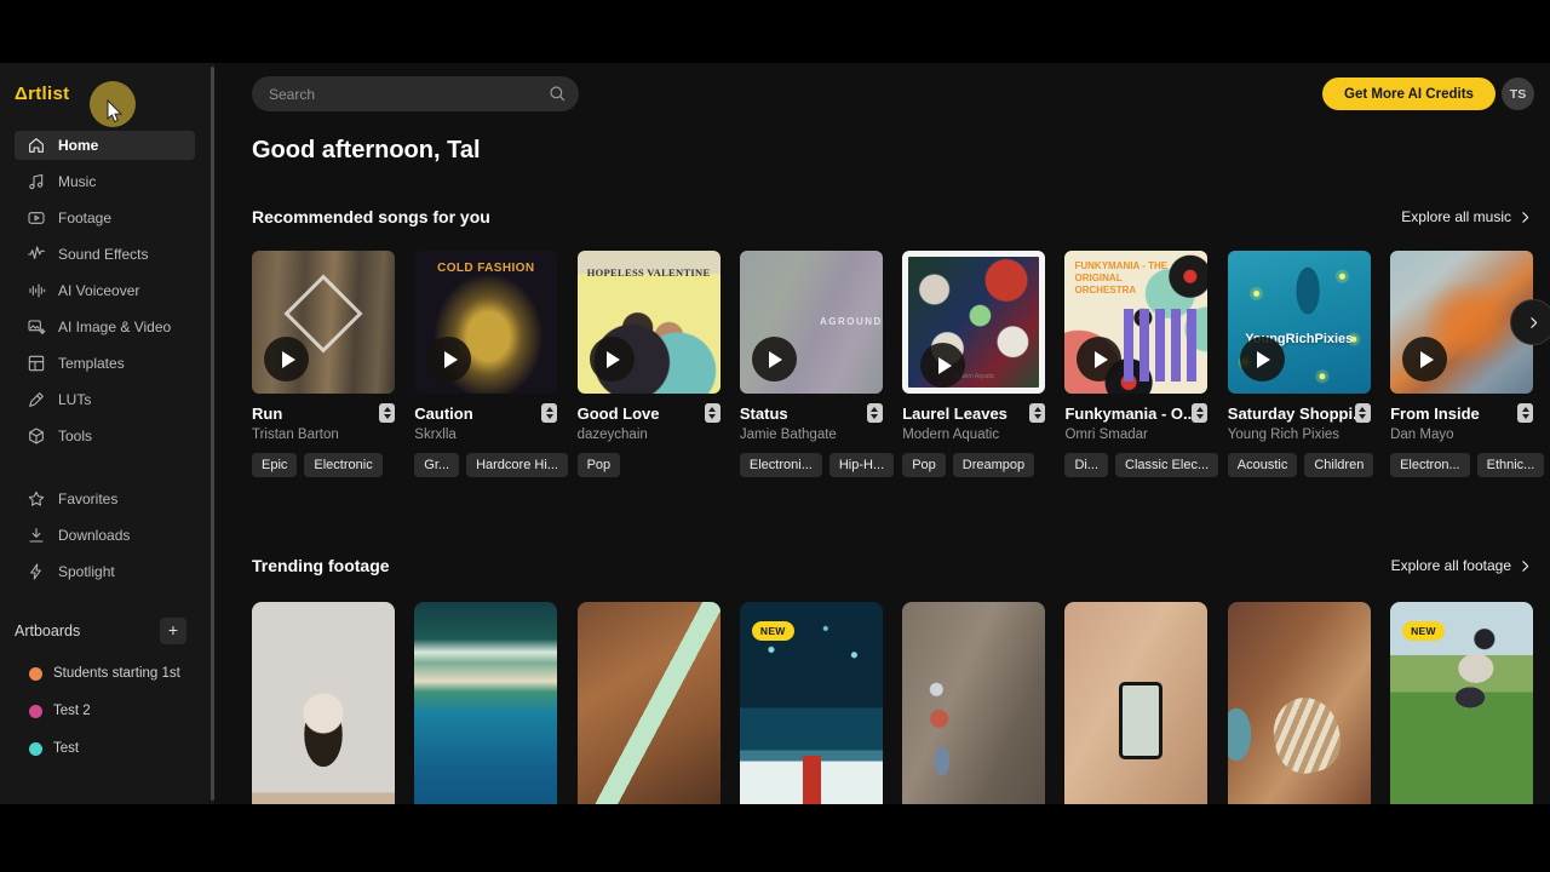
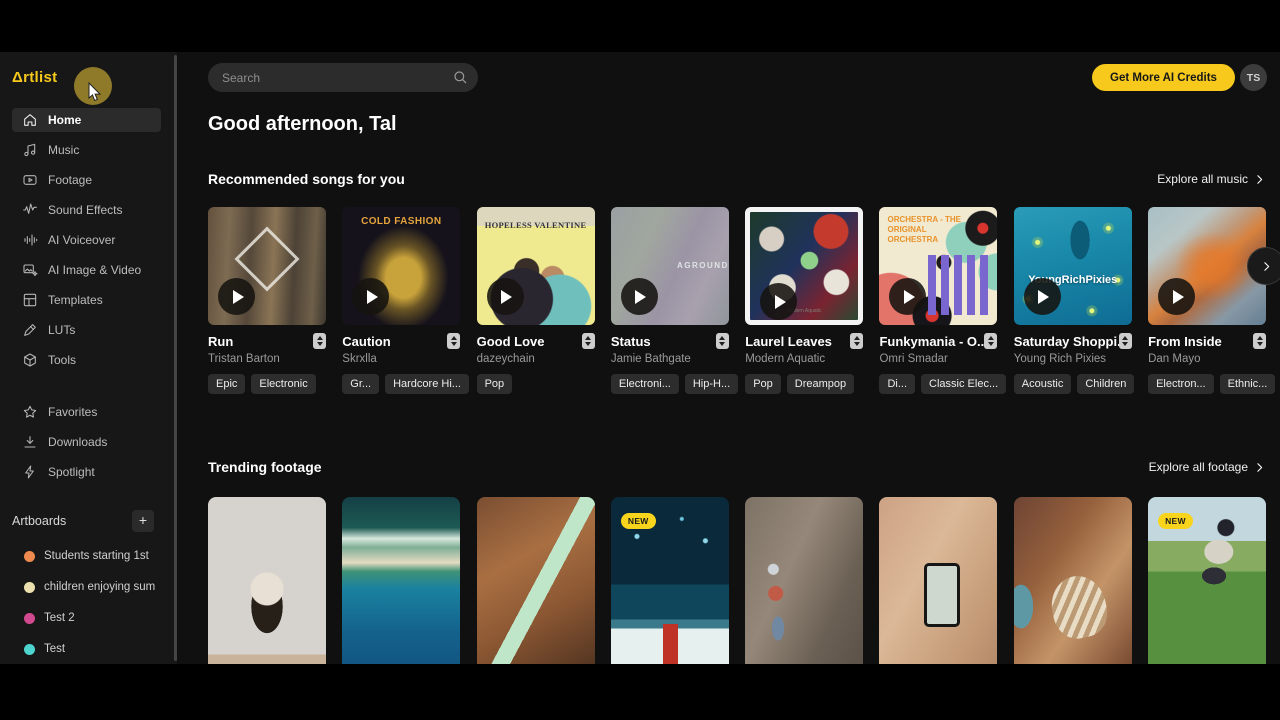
  Δrtlist
  Home
  Music
  Footage
  Sound Effects
  AI Voiceover
  AI Image & Video
  Templates
  LUTs
  Tools
  Favorites
  Downloads
  Spotlight
  Artboards
  +
  Students starting 1st
+ children enjoying sum
  Test 2
  Test
  Search
  Get More AI Credits
  TS
  Good afternoon, Tal
  Recommended songs for you
  Explore all music
  Run
  Tristan Barton
  Epic
  Electronic
  COLD FASHION
  Caution
  Skrxlla
  Gr...
  Hardcore Hi...
  HOPELESS VALENTINE
  Good Love
  dazeychain
  Pop
  AGROUND
  Status
  Jamie Bathgate
  Electroni...
  Hip-H...
  Laurel Leaves
  Modern Aquatic
  Pop
  Dreampop
- FUNKYMANIA - THE ORIGINAL ORCHESTRA
+ ORCHESTRA - THE ORIGINAL ORCHESTRA
  Funkymania - O..
  Omri Smadar
  Di...
  Classic Elec...
  YoungRichPixies
  Saturday Shoppi
  Young Rich Pixies
  Acoustic
  Children
  From Inside
  Dan Mayo
  Electron...
  Ethnic...
  Trending footage
  Explore all footage
  NEW
  NEW
